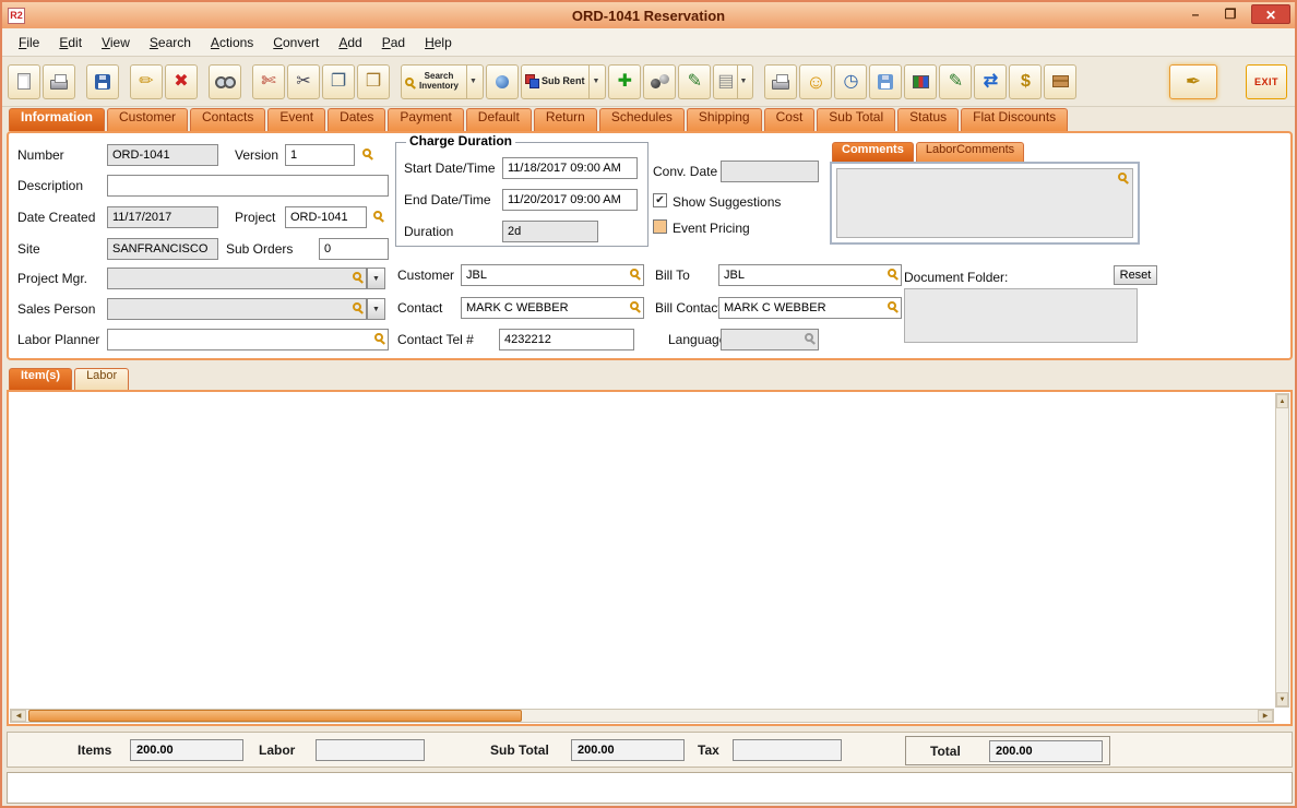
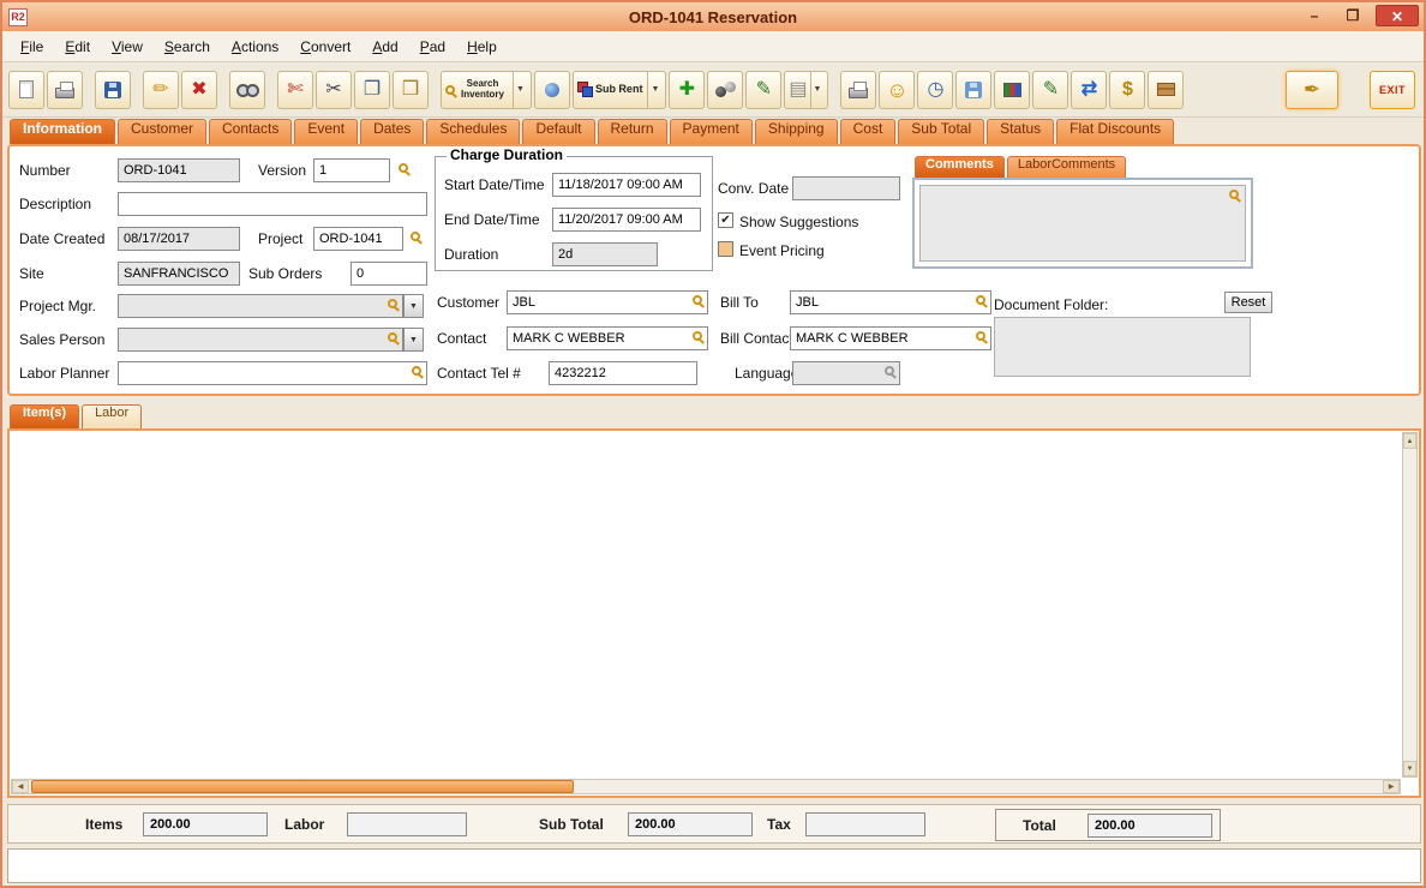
  R2
  ORD-1041 Reservation
  –
  ❐
  ✕
  File
  Edit
  View
  Search
  Actions
  Convert
  Add
  Pad
  Help
  ✏
  ✖
  ✄
  ✂
  ❐
  ❒
  Search Inventory
  Sub Rent
  ✚
  ✎
  ▤
  ☺
  ◷
  ✎
  ⇄
  $
  ✒
  EXIT
  Information
  Customer
  Contacts
  Event
  Dates
- Payment
+ Schedules
  Default
  Return
- Schedules
+ Payment
  Shipping
  Cost
  Sub Total
  Status
  Flat Discounts
  Number
  ORD-1041
  Version
  1
  Description
  Date Created
- 11/17/2017
+ 08/17/2017
  Project
  ORD-1041
  Site
  SANFRANCISCO
  Sub Orders
  0
  Project Mgr.
  Sales Person
  Labor Planner
  Charge Duration
  Start Date/Time
  11/18/2017 09:00 AM
  End Date/Time
  11/20/2017 09:00 AM
  Duration
  2d
  Conv. Date
  ✔
  Show Suggestions
  Event Pricing
  Comments
  LaborComments
  Customer
  JBL
  Bill To
  JBL
  Contact
  MARK C WEBBER
  Bill Contac
  MARK C WEBBER
  Contact Tel #
  4232212
  Languag
  Document Folder:
  Reset
  Item(s)
  Labor
  Items
  200.00
  Labor
  Sub Total
  200.00
  Tax
  Total
  200.00
